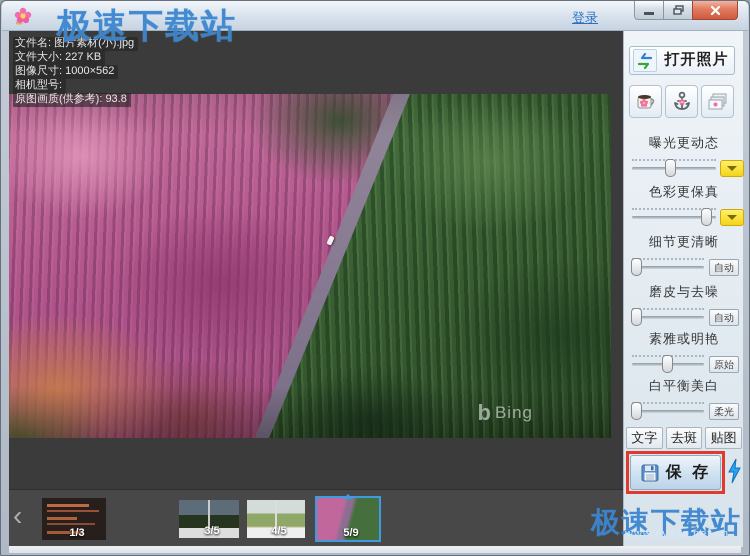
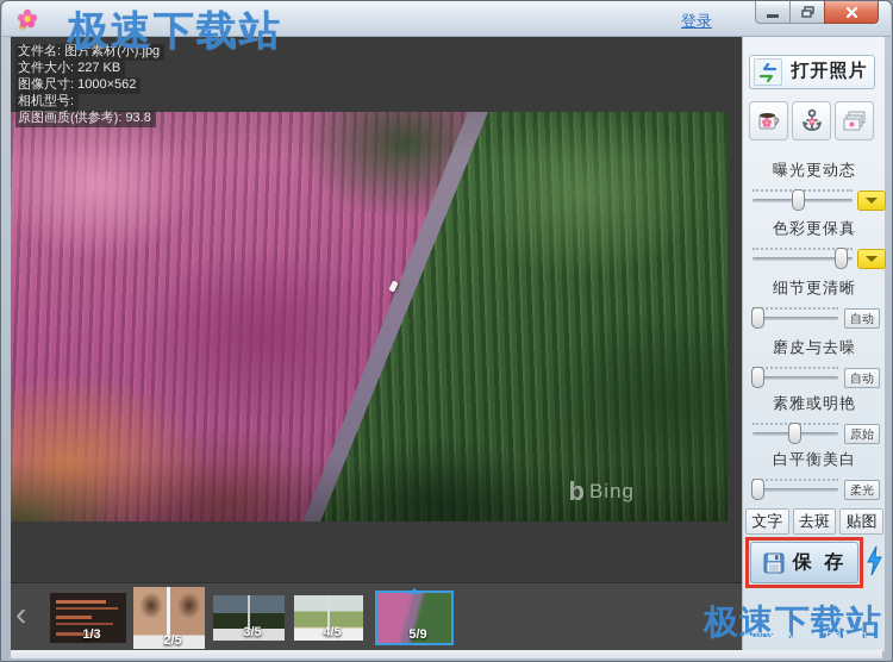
  登录
  b
  Bing
  文件名: 图片素材(小).jpg
  文件大小: 227 KB
  图像尺寸: 1000×562
  相机型号:
  原图画质(供参考): 93.8
  ‹
  1/3
+ 2/5
  3/5
  4/5
  5/9
  打开照片
  曝光更动态
  色彩更保真
  细节更清晰
  自动
  磨皮与去噪
  自动
  素雅或明艳
  原始
  白平衡美白
  柔光
  文字
  去斑
  贴图
  保 存
  极速下载站
  极速下载站
  www.evdxz.net.cn
